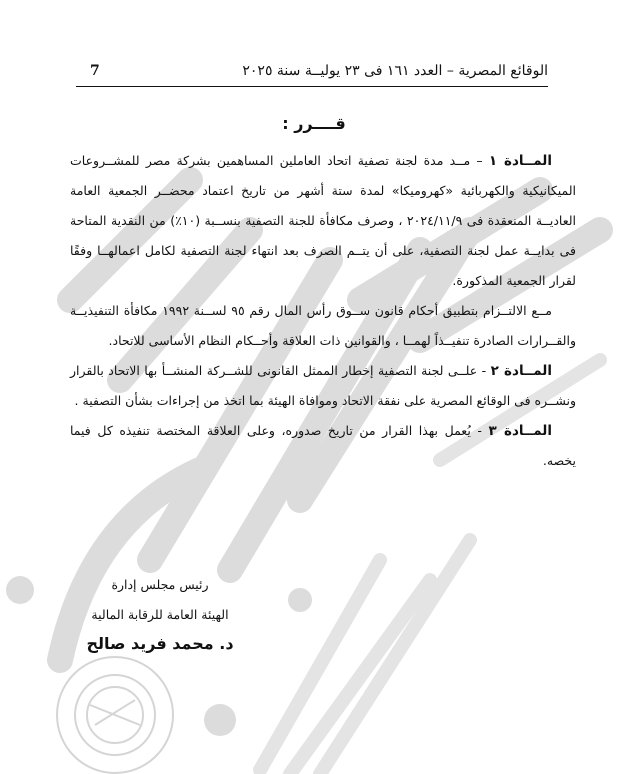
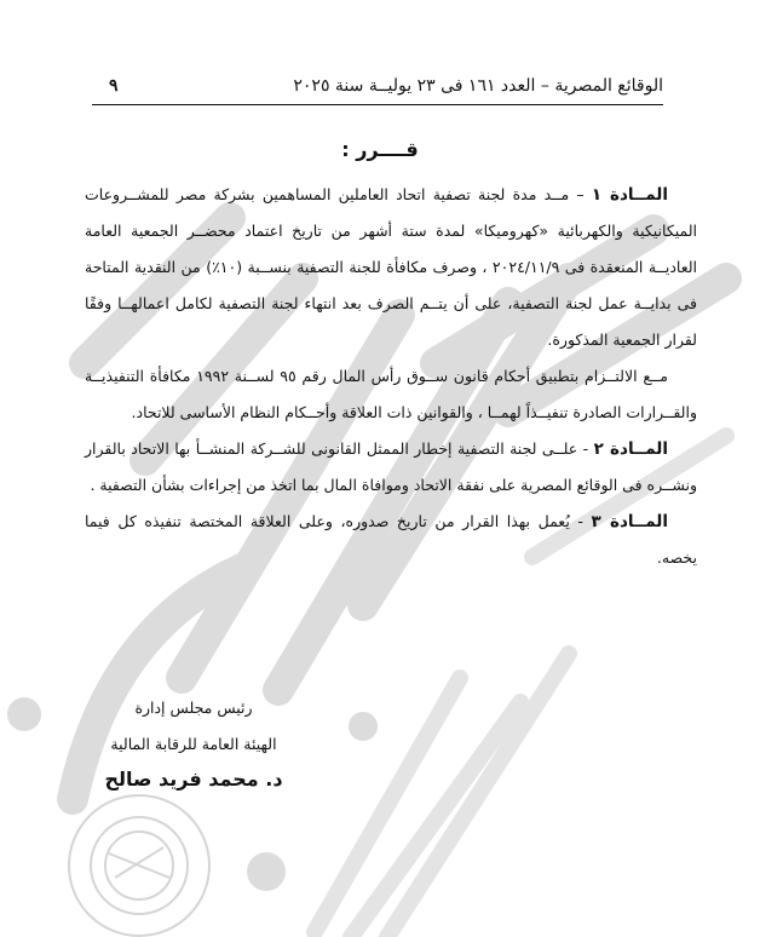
  الوقائع المصرية – العدد ١٦١ فى ٢٣ يوليــة سنة ٢٠٢٥
- 7
+ ٩
  قــــرر :
  المــادة ١ – مــد مدة لجنة تصفية اتحاد العاملين المساهمين بشركة مصر للمشــروعات الميكانيكية والكهربائية «كهروميكا» لمدة ستة أشهر من تاريخ اعتماد محضــر الجمعية العامة العاديــة المنعقدة فى ٢٠٢٤/١١/٩ ، وصرف مكافأة للجنة التصفية بنســبة (١٠٪) من النقدية المتاحة فى بدايــة عمل لجنة التصفية، على أن يتــم الصرف بعد انتهاء لجنة التصفية لكامل اعمالهــا وفقًا لقرار الجمعية المذكورة.
  مــع الالتــزام بتطبيق أحكام قانون ســوق رأس المال رقم ٩٥ لســنة ١٩٩٢ مكافأة التنفيذيــة والقــرارات الصادرة تنفيــذاً لهمــا ، والقوانين ذات العلاقة وأحــكام النظام الأساسى للاتحاد.
- المــادة ٢ - علــى لجنة التصفية إخطار الممثل القانونى للشــركة المنشــأ بها الاتحاد بالقرار ونشــره فى الوقائع المصرية على نفقة الاتحاد وموافاة الهيئة بما اتخذ من إجراءات بشأن التصفية .
+ المــادة ٢ - علــى لجنة التصفية إخطار الممثل القانونى للشــركة المنشــأ بها الاتحاد بالقرار ونشــره فى الوقائع المصرية على نفقة الاتحاد وموافاة المال بما اتخذ من إجراءات بشأن التصفية .
  المــادة ٣ - يُعمل بهذا القرار من تاريخ صدوره، وعلى العلاقة المختصة تنفيذه كل فيما يخصه.
  رئيس مجلس إدارة
  الهيئة العامة للرقابة المالية
  د. محمد فريد صالح
